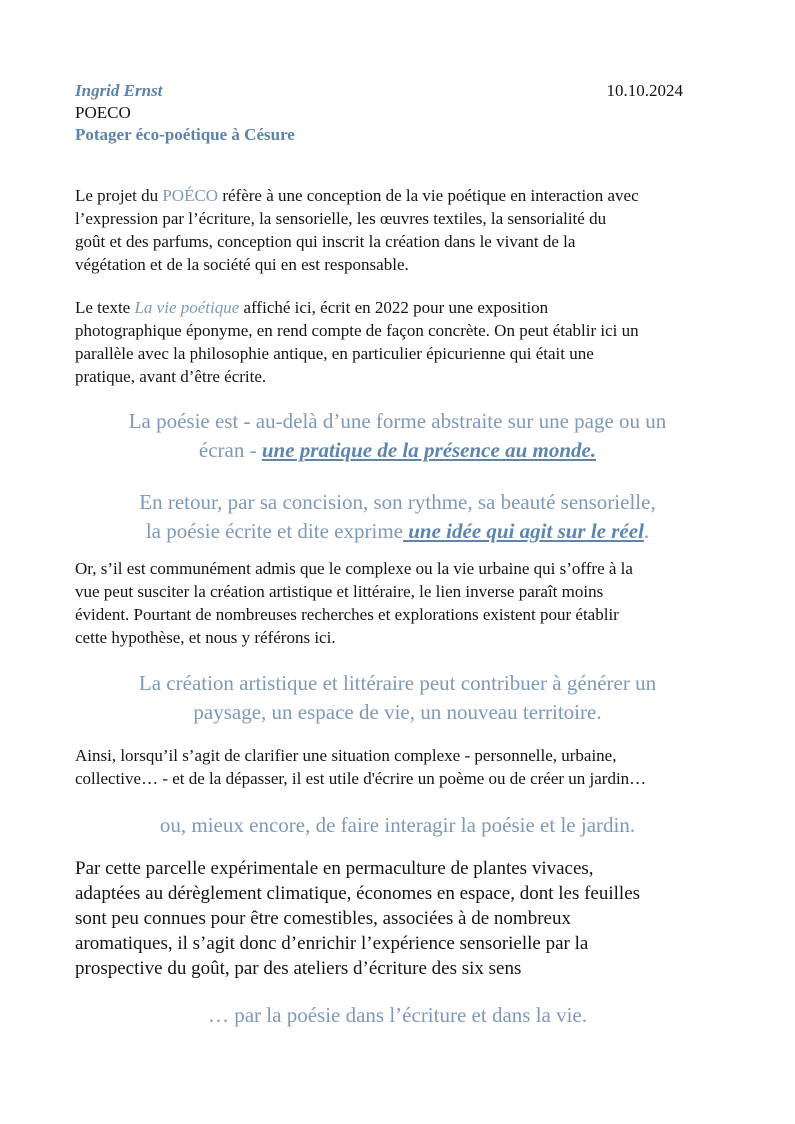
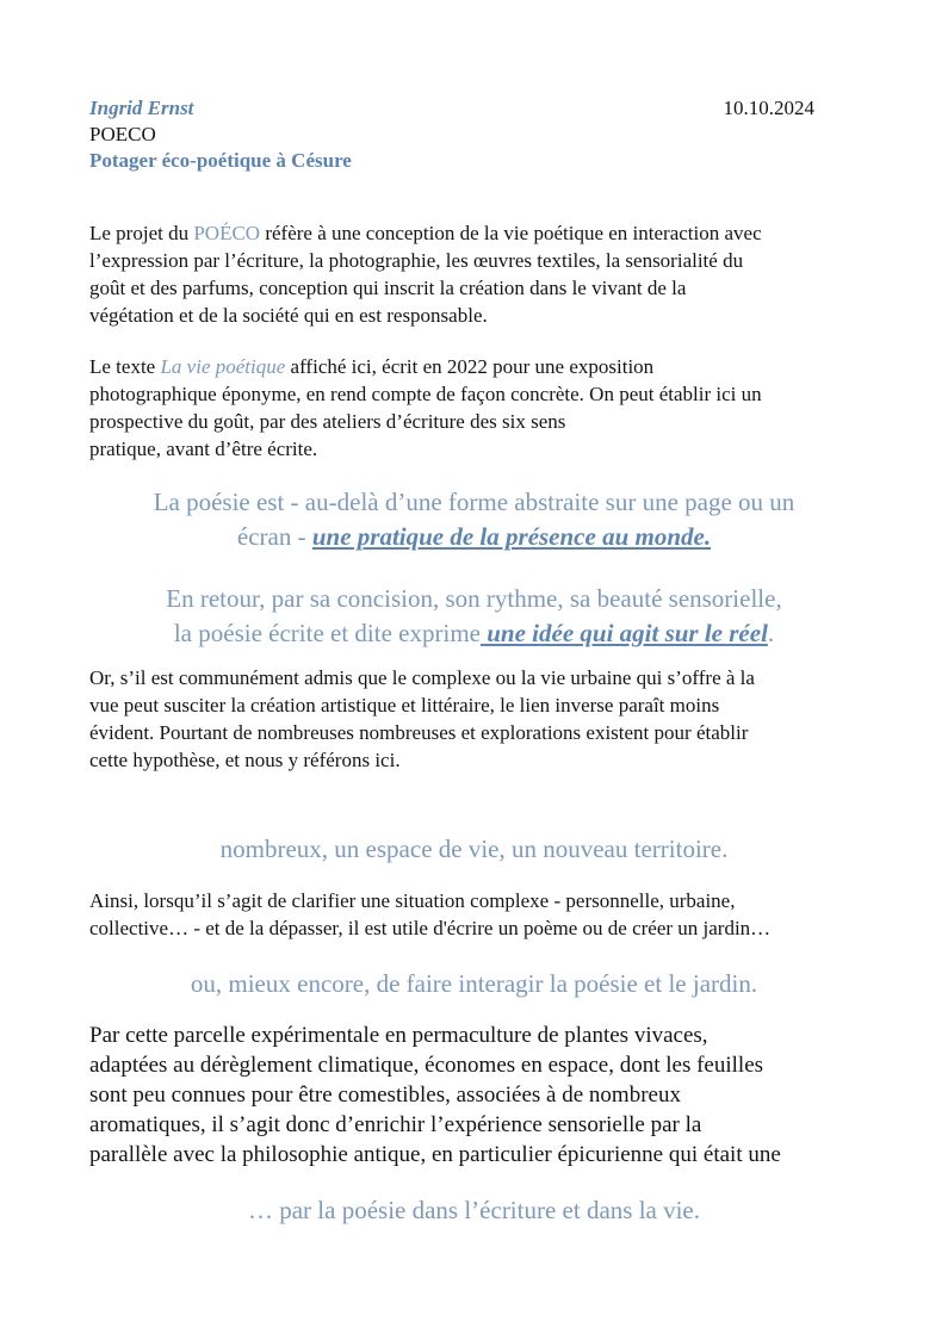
  Ingrid Ernst
  POECO
  Potager éco-poétique à Césure
  10.10.2024
  Le projet du POÉCO réfère à une conception de la vie poétique en interaction avec
- l’expression par l’écriture, la sensorielle, les œuvres textiles, la sensorialité du
+ l’expression par l’écriture, la photographie, les œuvres textiles, la sensorialité du
  goût et des parfums, conception qui inscrit la création dans le vivant de la
  végétation et de la société qui en est responsable.
  Le texte La vie poétique affiché ici, écrit en 2022 pour une exposition
  photographique éponyme, en rend compte de façon concrète. On peut établir ici un
- parallèle avec la philosophie antique, en particulier épicurienne qui était une
+ prospective du goût, par des ateliers d’écriture des six sens
  pratique, avant d’être écrite.
  La poésie est - au-delà d’une forme abstraite sur une page ou un
  écran - une pratique de la présence au monde.
  En retour, par sa concision, son rythme, sa beauté sensorielle,
  la poésie écrite et dite exprime une idée qui agit sur le réel.
  Or, s’il est communément admis que le complexe ou la vie urbaine qui s’offre à la
  vue peut susciter la création artistique et littéraire, le lien inverse paraît moins
- évident. Pourtant de nombreuses recherches et explorations existent pour établir
+ évident. Pourtant de nombreuses nombreuses et explorations existent pour établir
  cette hypothèse, et nous y référons ici.
- La création artistique et littéraire peut contribuer à générer un
- paysage, un espace de vie, un nouveau territoire.
+ nombreux, un espace de vie, un nouveau territoire.
  Ainsi, lorsqu’il s’agit de clarifier une situation complexe - personnelle, urbaine,
  collective… - et de la dépasser, il est utile d'écrire un poème ou de créer un jardin…
  ou, mieux encore, de faire interagir la poésie et le jardin.
  Par cette parcelle expérimentale en permaculture de plantes vivaces,
  adaptées au dérèglement climatique, économes en espace, dont les feuilles
  sont peu connues pour être comestibles, associées à de nombreux
  aromatiques, il s’agit donc d’enrichir l’expérience sensorielle par la
- prospective du goût, par des ateliers d’écriture des six sens
+ parallèle avec la philosophie antique, en particulier épicurienne qui était une
  … par la poésie dans l’écriture et dans la vie.
